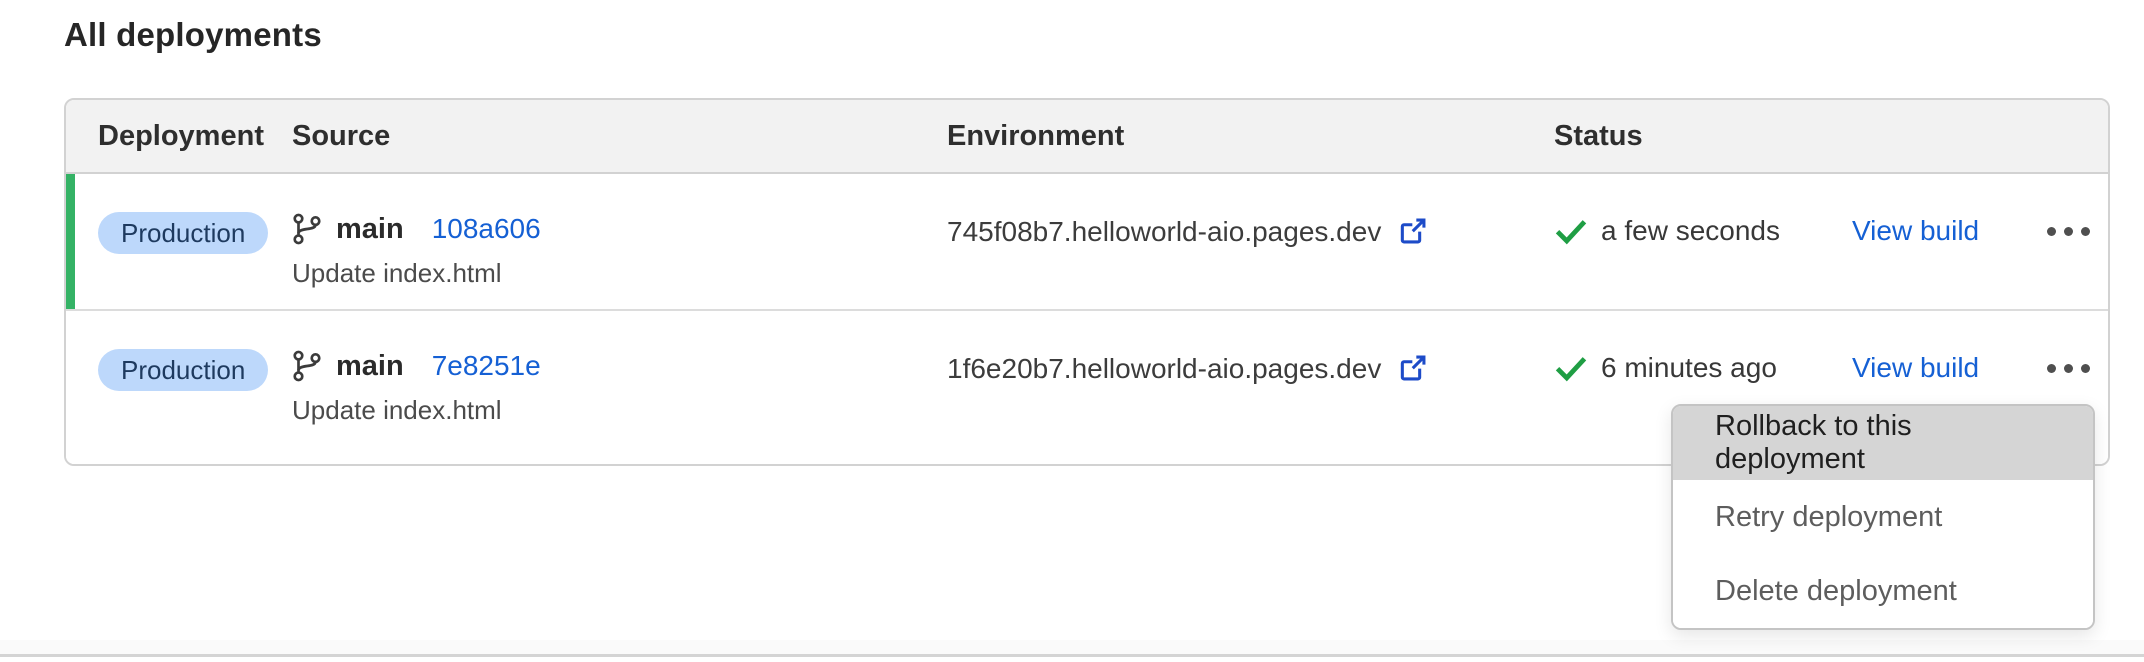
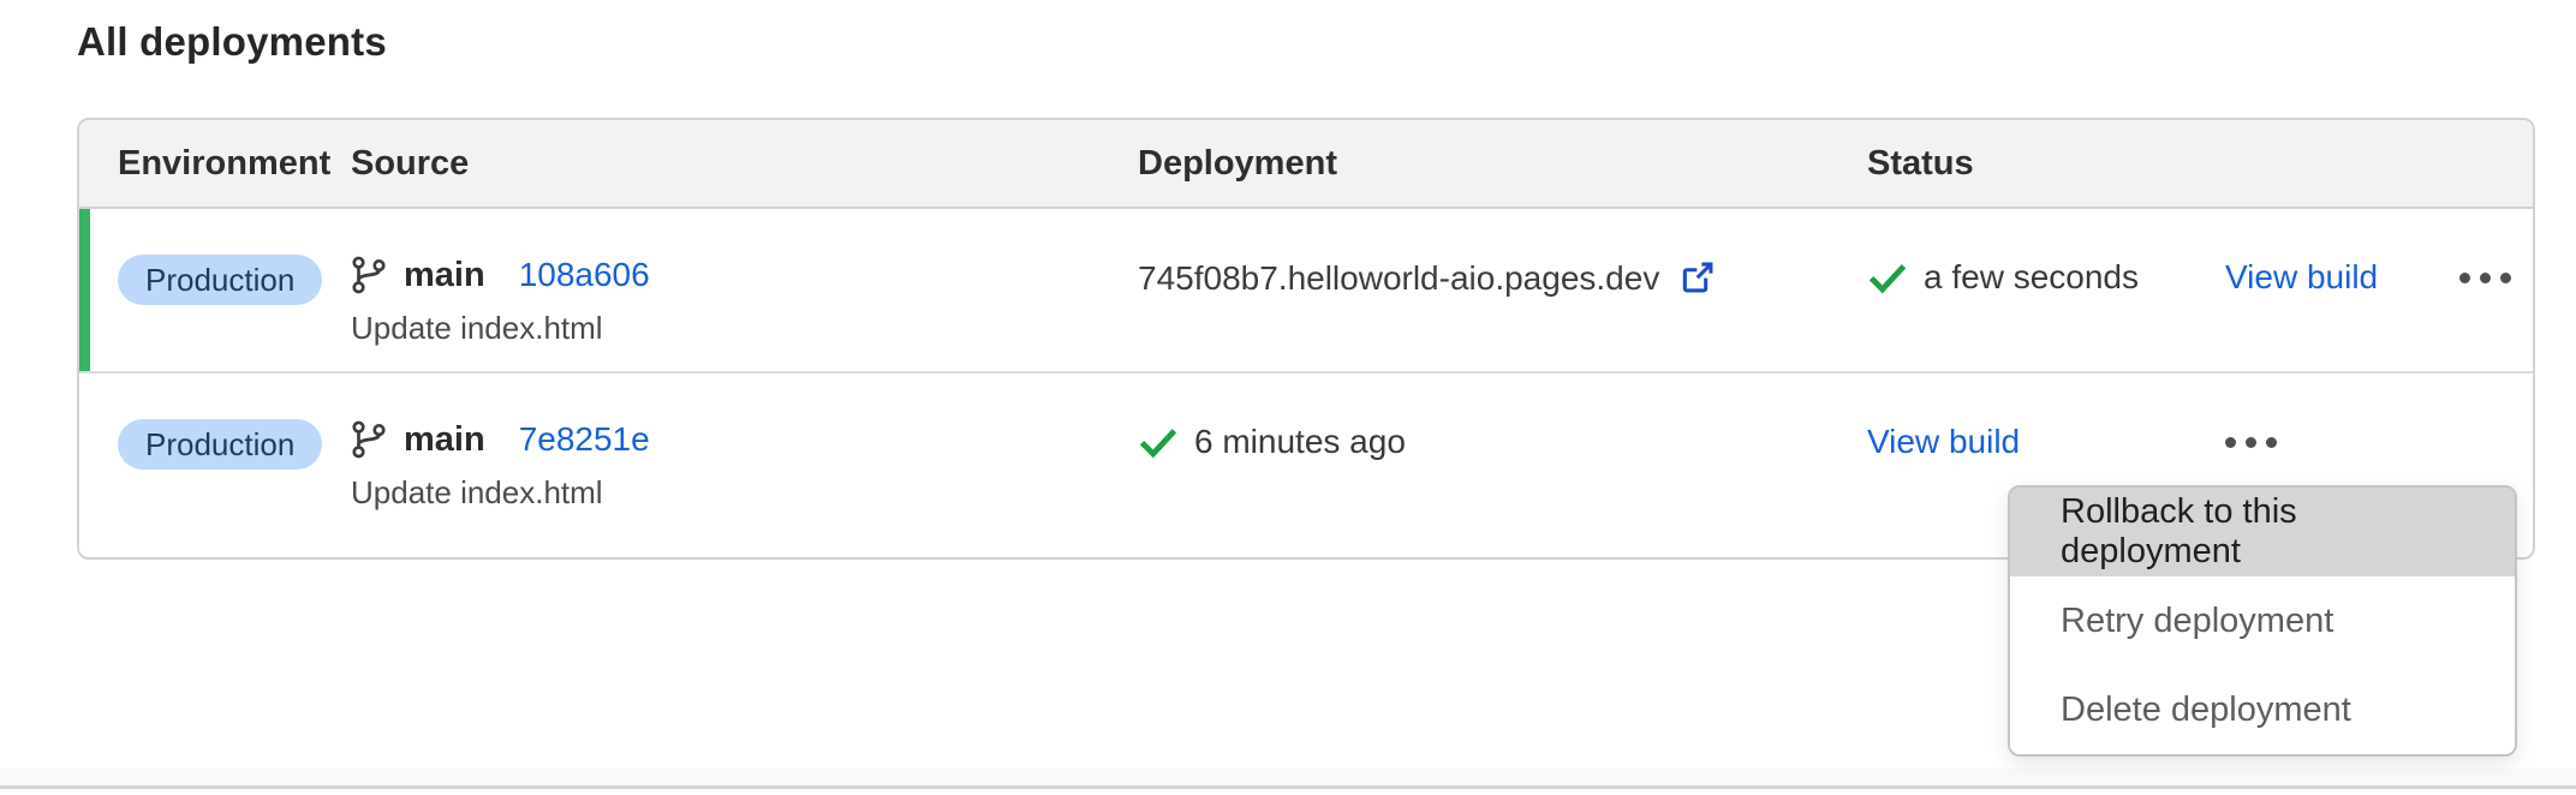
  All deployments
- Deployment
+ Environment
  Source
- Environment
+ Deployment
  Status
  Production
  main
  108a606
  Update index.html
  745f08b7.helloworld-aio.pages.dev
  a few seconds
  View build
  Production
  main
  7e8251e
  Update index.html
- 1f6e20b7.helloworld-aio.pages.dev
  6 minutes ago
  View build
  Rollback to this deployment
  Retry deployment
  Delete deployment
